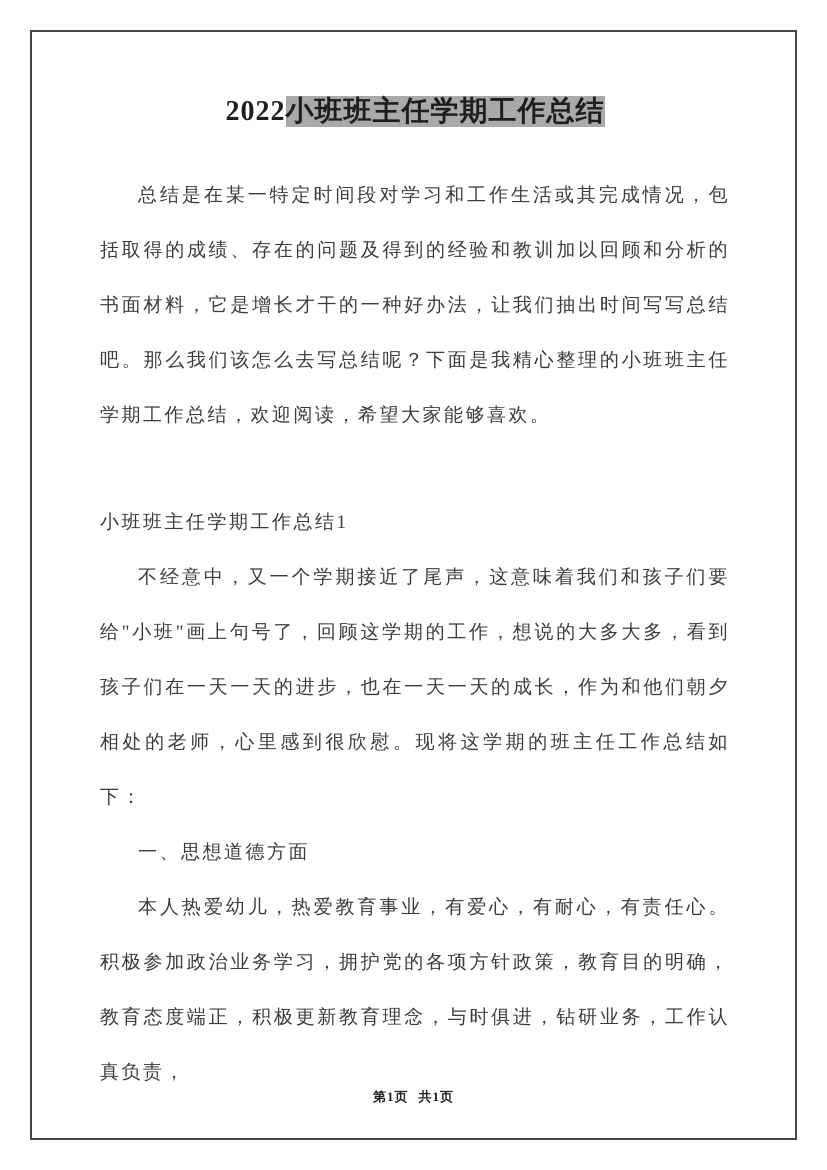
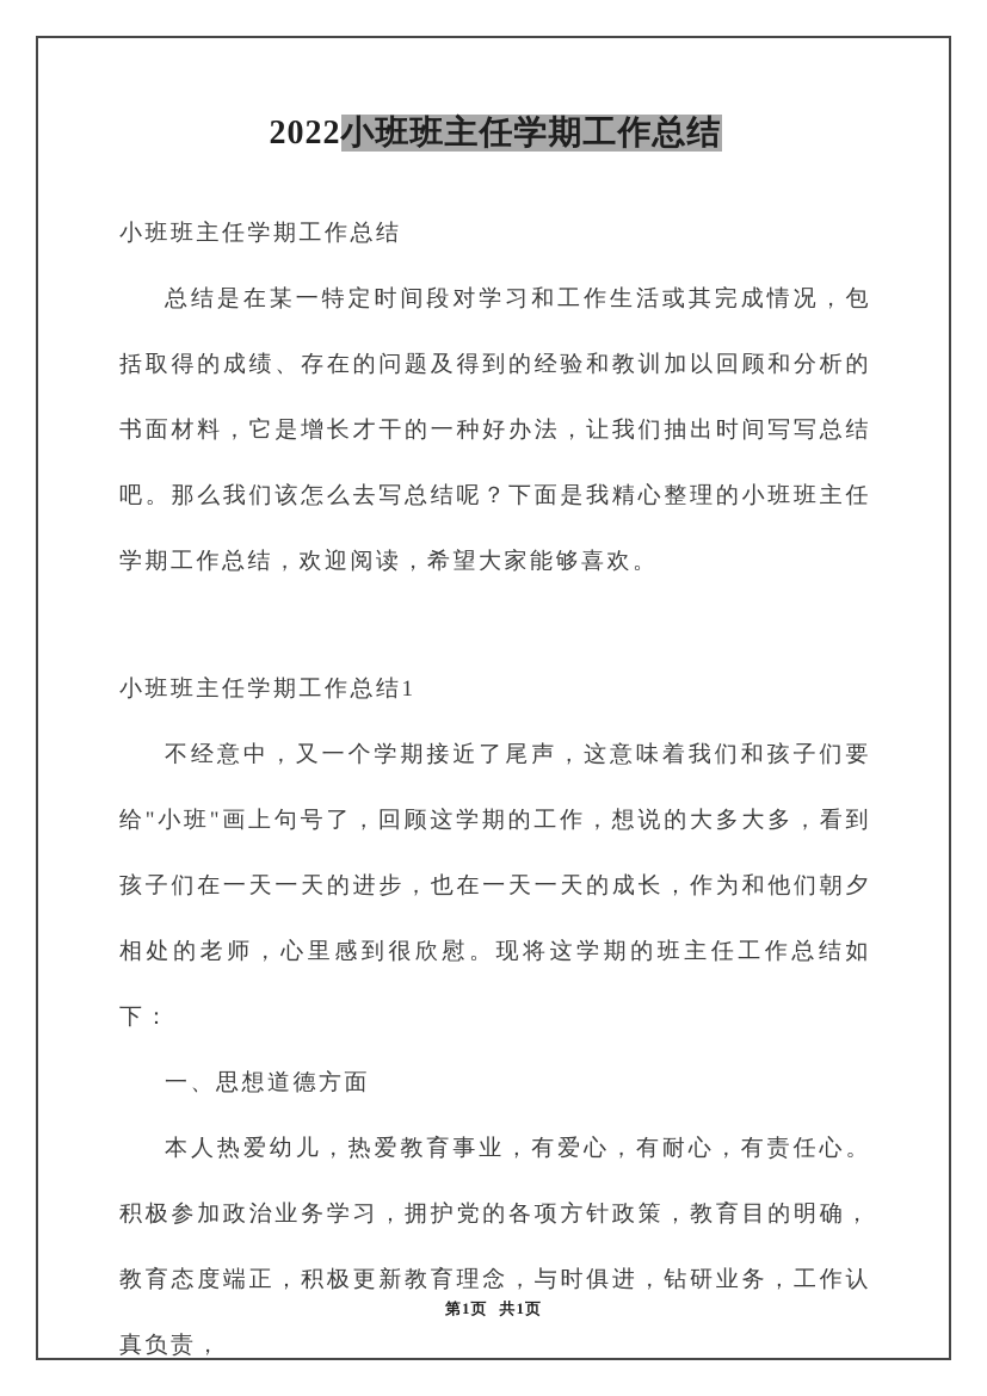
  2022小班班主任学期工作总结
+ 小班班主任学期工作总结
  总结是在某一特定时间段对学习和工作生活或其完成情况，包括取得的成绩、存在的问题及得到的经验和教训加以回顾和分析的书面材料，它是增长才干的一种好办法，让我们抽出时间写写总结吧。那么我们该怎么去写总结呢？下面是我精心整理的小班班主任学期工作总结，欢迎阅读，希望大家能够喜欢。
  小班班主任学期工作总结1
  不经意中，又一个学期接近了尾声，这意味着我们和孩子们要给"小班"画上句号了，回顾这学期的工作，想说的大多大多，看到孩子们在一天一天的进步，也在一天一天的成长，作为和他们朝夕相处的老师，心里感到很欣慰。现将这学期的班主任工作总结如下：
  一、思想道德方面
  本人热爱幼儿，热爱教育事业，有爱心，有耐心，有责任心。积极参加政治业务学习，拥护党的各项方针政策，教育目的明确，教育态度端正，积极更新教育理念，与时俱进，钻研业务，工作认真负责，
  第1页 共1页
